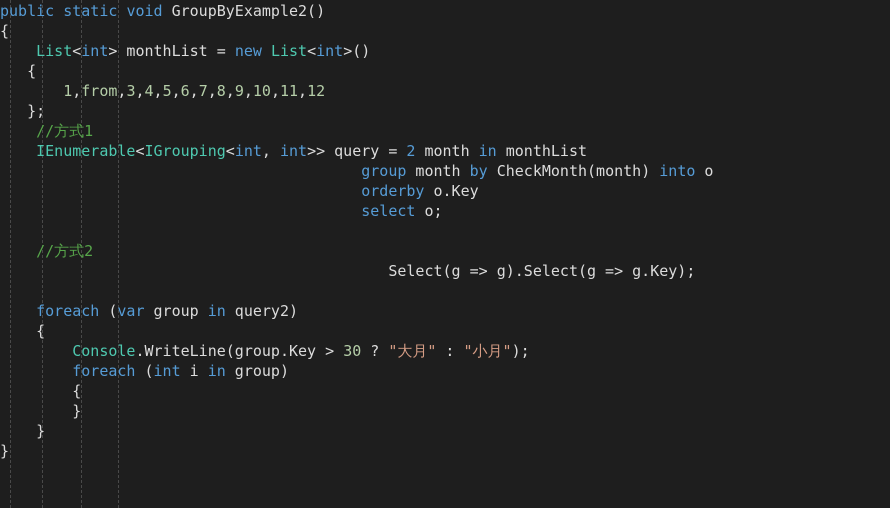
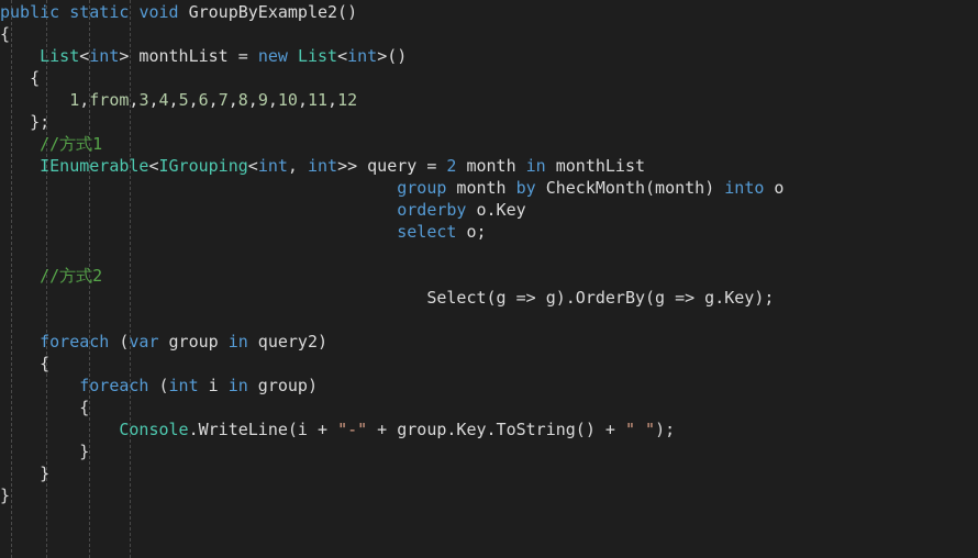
  public static void GroupByExample2()
  {
  List<int> monthList = new List<int>()
  {
  1,from,3,4,5,6,7,8,9,10,11,12
  };
  //方式1
  IEnumerable<IGrouping<int, int>> query = 2 month in monthList
  group month by CheckMonth(month) into o
  orderby o.Key
  select o;
  //方式2
- Select(g => g).Select(g => g.Key);
+ Select(g => g).OrderBy(g => g.Key);
  foreach (var group in query2)
  {
- Console.WriteLine(group.Key > 30 ? "大月" : "小月");
  foreach (int i in group)
  {
+ Console.WriteLine(i + "-" + group.Key.ToString() + " ");
  }
  }
  }
